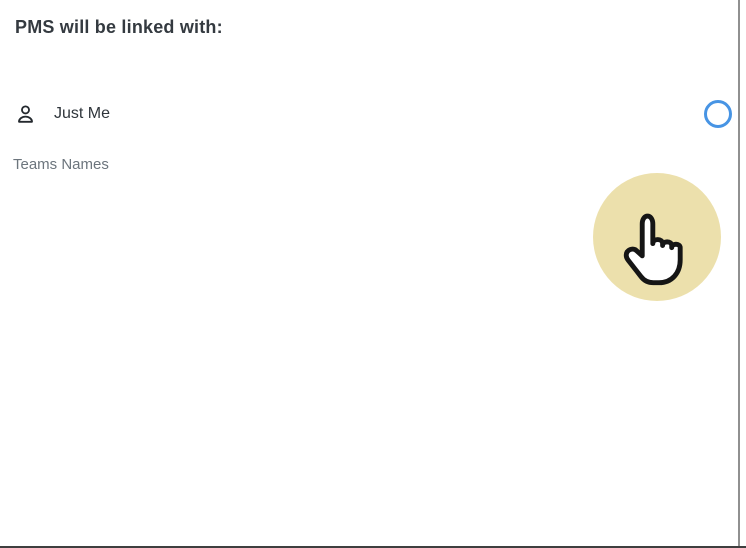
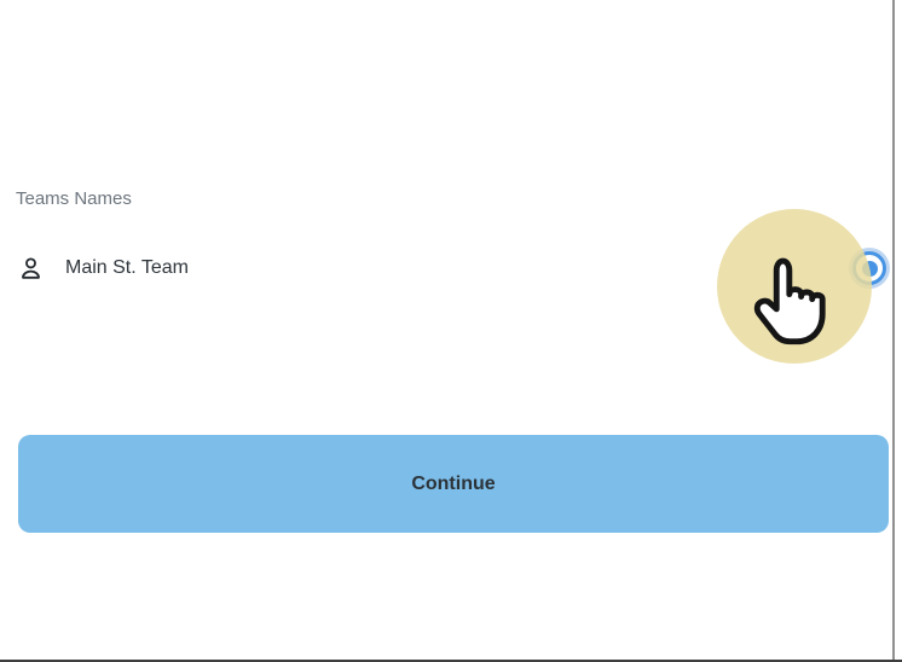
- PMS will be linked with:
- Just Me
  Teams Names
+ Main St. Team
+ Continue
